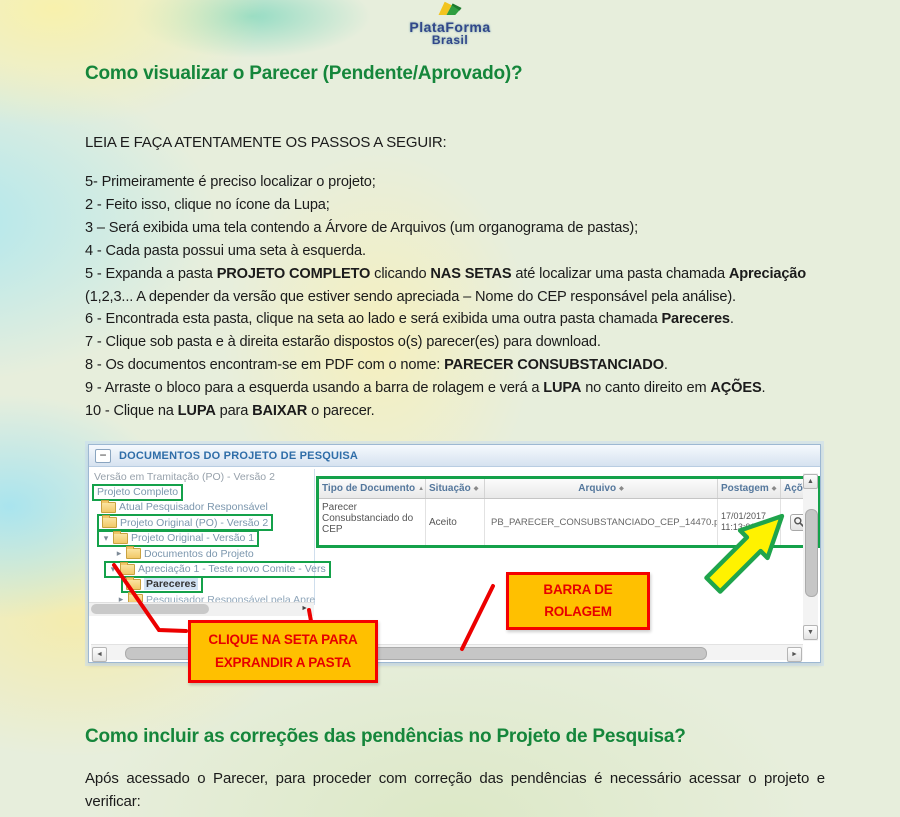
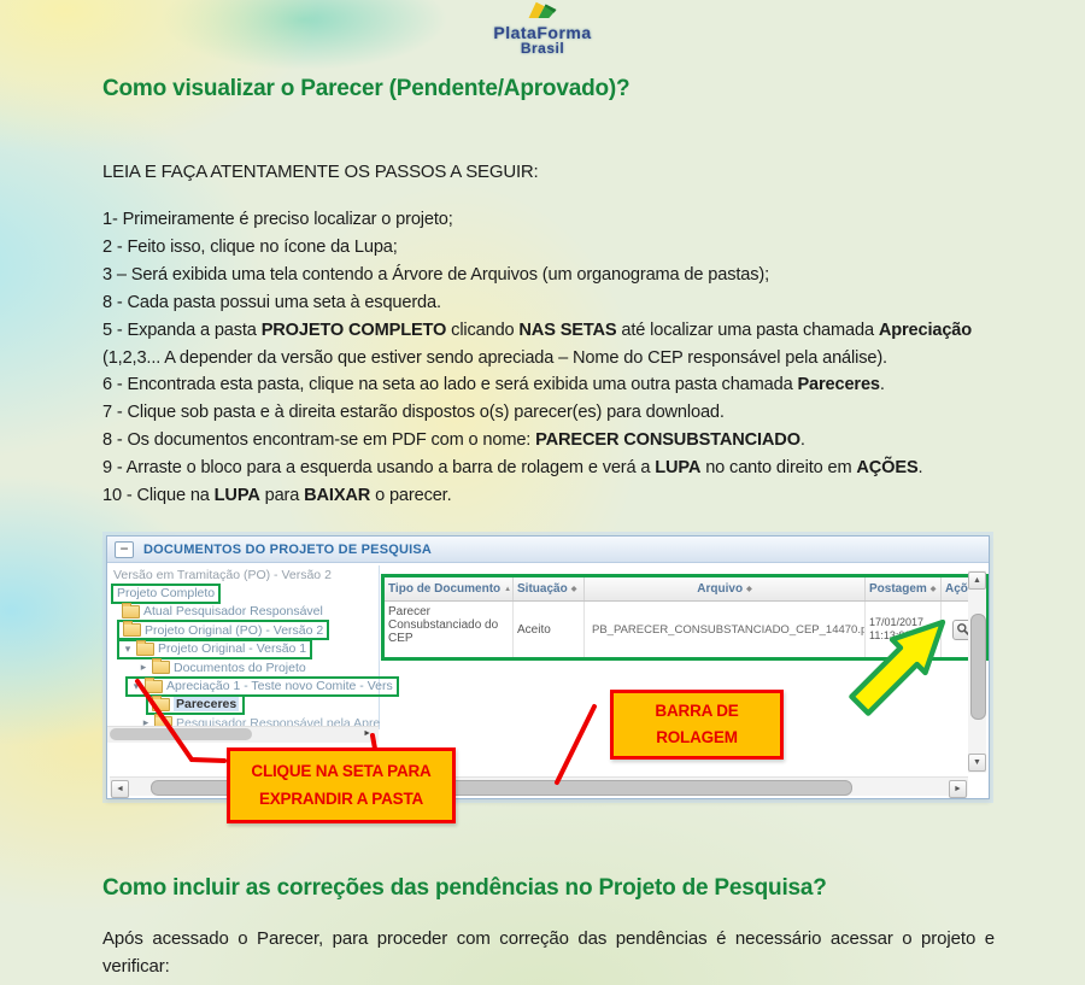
  PlataForma
  Brasil
  Como visualizar o Parecer (Pendente/Aprovado)?
  LEIA E FAÇA ATENTAMENTE OS PASSOS A SEGUIR:
- 5- Primeiramente é preciso localizar o projeto;
+ 1- Primeiramente é preciso localizar o projeto;
  2 - Feito isso, clique no ícone da Lupa;
  3 – Será exibida uma tela contendo a Árvore de Arquivos (um organograma de pastas);
- 4 - Cada pasta possui uma seta à esquerda.
+ 8 - Cada pasta possui uma seta à esquerda.
  5 - Expanda a pasta PROJETO COMPLETO clicando NAS SETAS até localizar uma pasta chamada Apreciação (1,2,3... A depender da versão que estiver sendo apreciada – Nome do CEP responsável pela análise).
  6 - Encontrada esta pasta, clique na seta ao lado e será exibida uma outra pasta chamada Pareceres.
  7 - Clique sob pasta e à direita estarão dispostos o(s) parecer(es) para download.
  8 - Os documentos encontram-se em PDF com o nome: PARECER CONSUBSTANCIADO.
  9 - Arraste o bloco para a esquerda usando a barra de rolagem e verá a LUPA no canto direito em AÇÕES.
  10 - Clique na LUPA para BAIXAR o parecer.
  −
  DOCUMENTOS DO PROJETO DE PESQUISA
  Versão em Tramitação (PO) - Versão 2
  Projeto Completo
  Atual Pesquisador Responsável
  Projeto Original (PO) - Versão 2
  ▾
  Projeto Original - Versão 1
  ▸
  Documentos do Projeto
  ▾
  Apreciação 1 - Teste novo Comite - Vers
  Pareceres
  ▸
  Pesquisador Responsável pela Apre
  Tipo de Documento
  Situação
  Arquivo
  Postagem
  Parecer Consubstanciado do CEP
  Aceito
  PB_PARECER_CONSUBSTANCIADO_CEP_14470.p
  17/01/2017
  CLIQUE NA SETA PARA
  EXPRANDIR A PASTA
  BARRA DE
  ROLAGEM
  Como incluir as correções das pendências no Projeto de Pesquisa?
  Após acessado o Parecer, para proceder com correção das pendências é necessário acessar o projeto e verificar:
